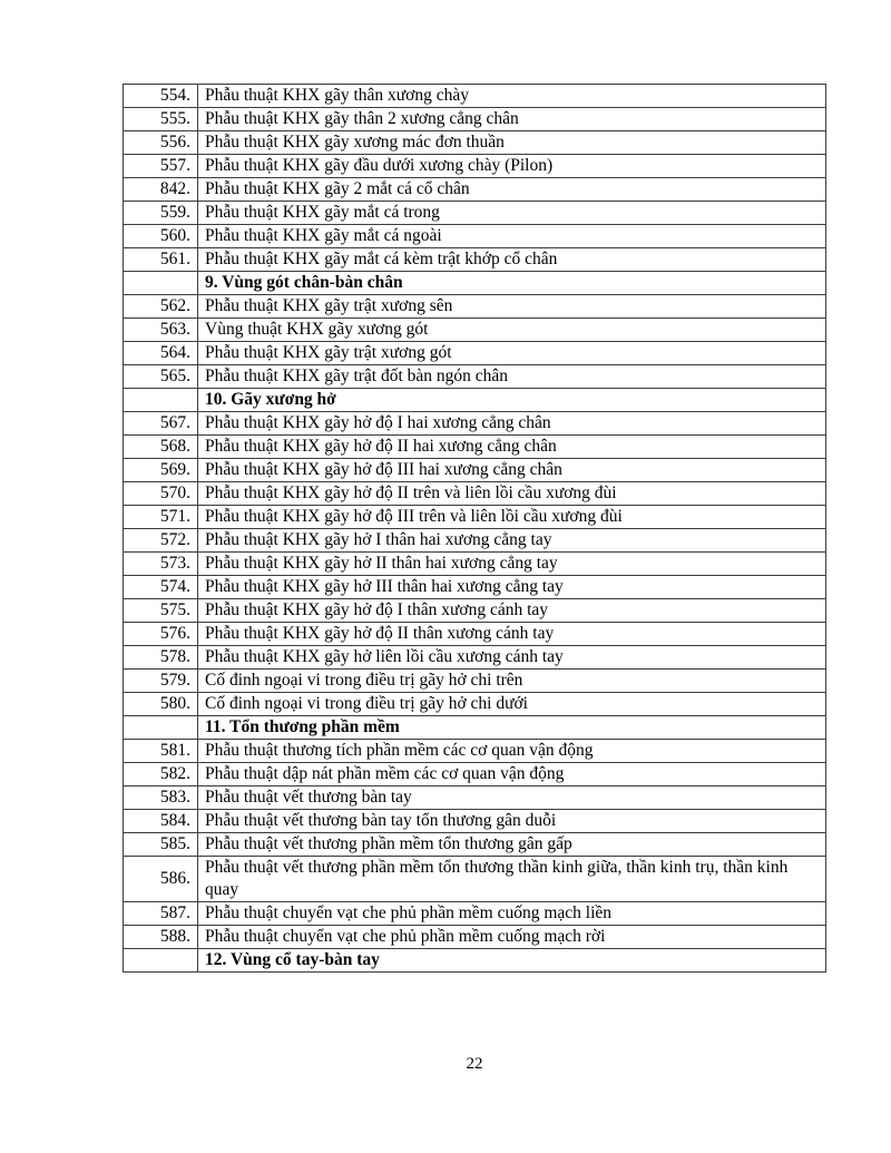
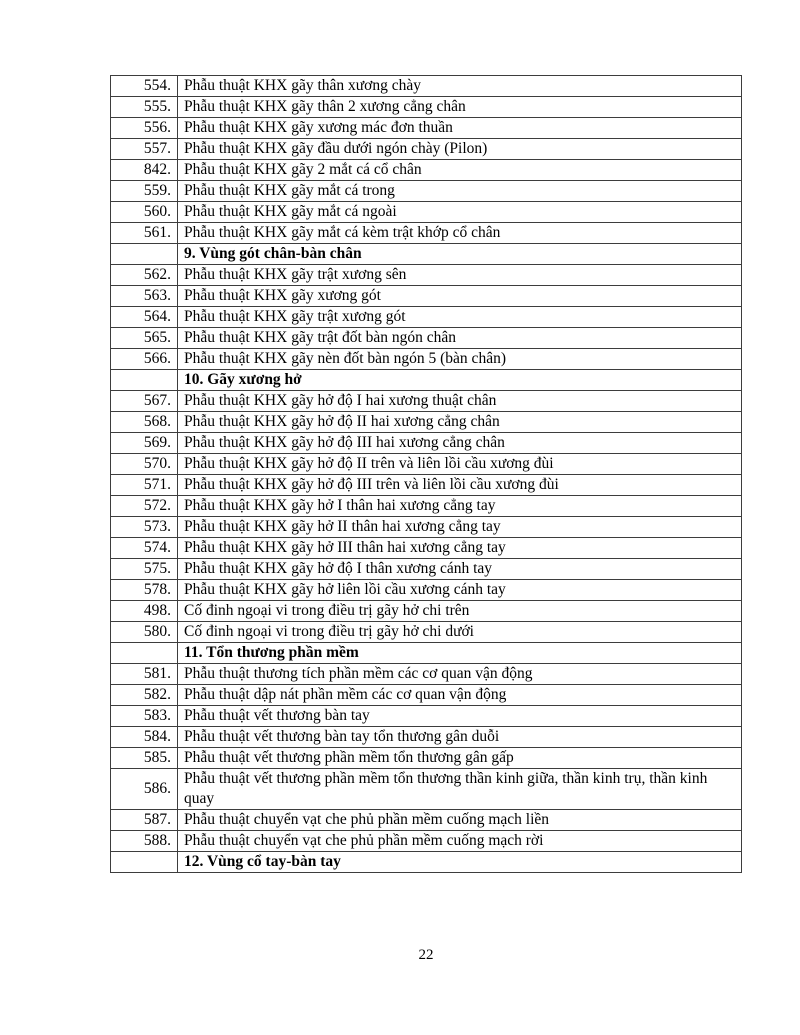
  554.	Phẫu thuật KHX gãy thân xương chày
  555.	Phẫu thuật KHX gãy thân 2 xương cẳng chân
  556.	Phẫu thuật KHX gãy xương mác đơn thuần
- 557.	Phẫu thuật KHX gãy đầu dưới xương chày (Pilon)
+ 557.	Phẫu thuật KHX gãy đầu dưới ngón chày (Pilon)
  842.	Phẫu thuật KHX gãy 2 mắt cá cổ chân
  559.	Phẫu thuật KHX gãy mắt cá trong
  560.	Phẫu thuật KHX gãy mắt cá ngoài
  561.	Phẫu thuật KHX gãy mắt cá kèm trật khớp cổ chân
  	9. Vùng gót chân-bàn chân
  562.	Phẫu thuật KHX gãy trật xương sên
- 563.	Vùng thuật KHX gãy xương gót
+ 563.	Phẫu thuật KHX gãy xương gót
  564.	Phẫu thuật KHX gãy trật xương gót
  565.	Phẫu thuật KHX gãy trật đốt bàn ngón chân
+ 566.	Phẫu thuật KHX gãy nèn đốt bàn ngón 5 (bàn chân)
  	10. Gãy xương hở
- 567.	Phẫu thuật KHX gãy hở độ I hai xương cẳng chân
+ 567.	Phẫu thuật KHX gãy hở độ I hai xương thuật chân
  568.	Phẫu thuật KHX gãy hở độ II hai xương cẳng chân
  569.	Phẫu thuật KHX gãy hở độ III hai xương cẳng chân
  570.	Phẫu thuật KHX gãy hở độ II trên và liên lồi cầu xương đùi
  571.	Phẫu thuật KHX gãy hở độ III trên và liên lồi cầu xương đùi
  572.	Phẫu thuật KHX gãy hở I thân hai xương cẳng tay
  573.	Phẫu thuật KHX gãy hở II thân hai xương cẳng tay
  574.	Phẫu thuật KHX gãy hở III thân hai xương cẳng tay
  575.	Phẫu thuật KHX gãy hở độ I thân xương cánh tay
- 576.	Phẫu thuật KHX gãy hở độ II thân xương cánh tay
  578.	Phẫu thuật KHX gãy hở liên lồi cầu xương cánh tay
- 579.	Cố đinh ngoại vi trong điều trị gãy hở chi trên
+ 498.	Cố đinh ngoại vi trong điều trị gãy hở chi trên
  580.	Cố đinh ngoại vi trong điều trị gãy hở chi dưới
  	11. Tổn thương phần mềm
  581.	Phẫu thuật thương tích phần mềm các cơ quan vận động
  582.	Phẫu thuật dập nát phần mềm các cơ quan vận động
  583.	Phẫu thuật vết thương bàn tay
  584.	Phẫu thuật vết thương bàn tay tổn thương gân duỗi
  585.	Phẫu thuật vết thương phần mềm tổn thương gân gấp
  586.	Phẫu thuật vết thương phần mềm tổn thương thần kinh giữa, thần kinh trụ, thần kinh quay
  587.	Phẫu thuật chuyển vạt che phủ phần mềm cuống mạch liền
  588.	Phẫu thuật chuyển vạt che phủ phần mềm cuống mạch rời
  	12. Vùng cổ tay-bàn tay
  22
